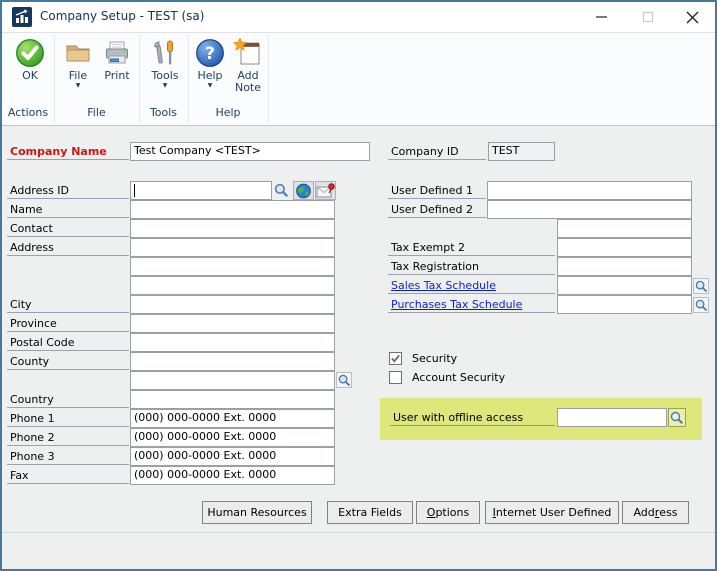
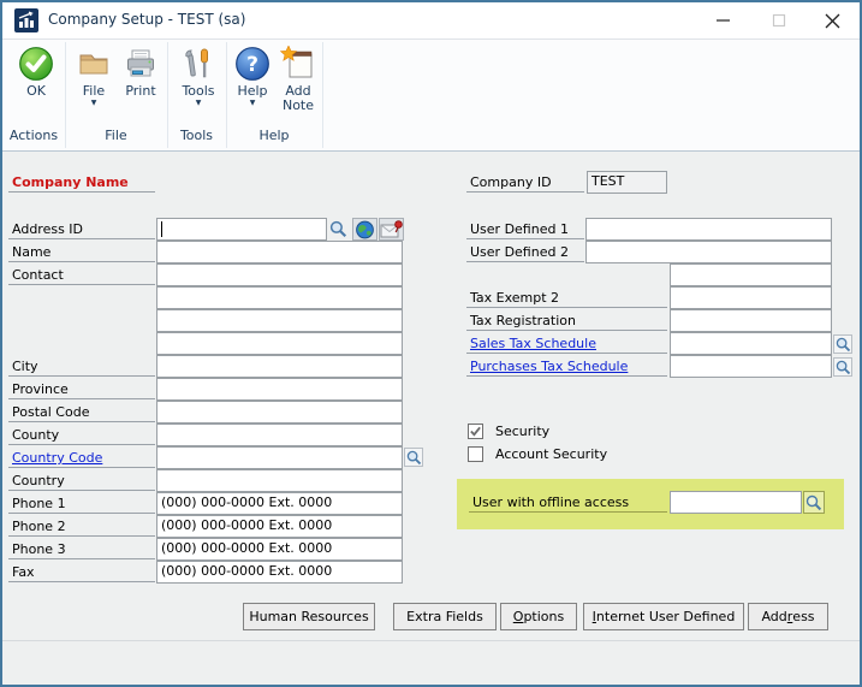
  Company Setup - TEST (sa)
  OK
  File
  Print
  Tools
  ?
  Help
  Add
  Note
  Actions
  File
  Tools
  Help
  Company Name
- Test Company <TEST>
  Company ID
  TEST
  Address ID
  Name
  Contact
- Address
  City
  Province
  Postal Code
  County
+ Country Code
  Country
  Phone 1
  (000) 000-0000 Ext. 0000
  Phone 2
  (000) 000-0000 Ext. 0000
  Phone 3
  (000) 000-0000 Ext. 0000
  Fax
  (000) 000-0000 Ext. 0000
  User Defined 1
  User Defined 2
  Tax Exempt 2
  Tax Registration
  Sales Tax Schedule
  Purchases Tax Schedule
  Security
  Account Security
  User with offline access
  Human Resources
  Extra Fields
  O
  ptions
  I
  nternet User Defined
  Add
  r
  ess
